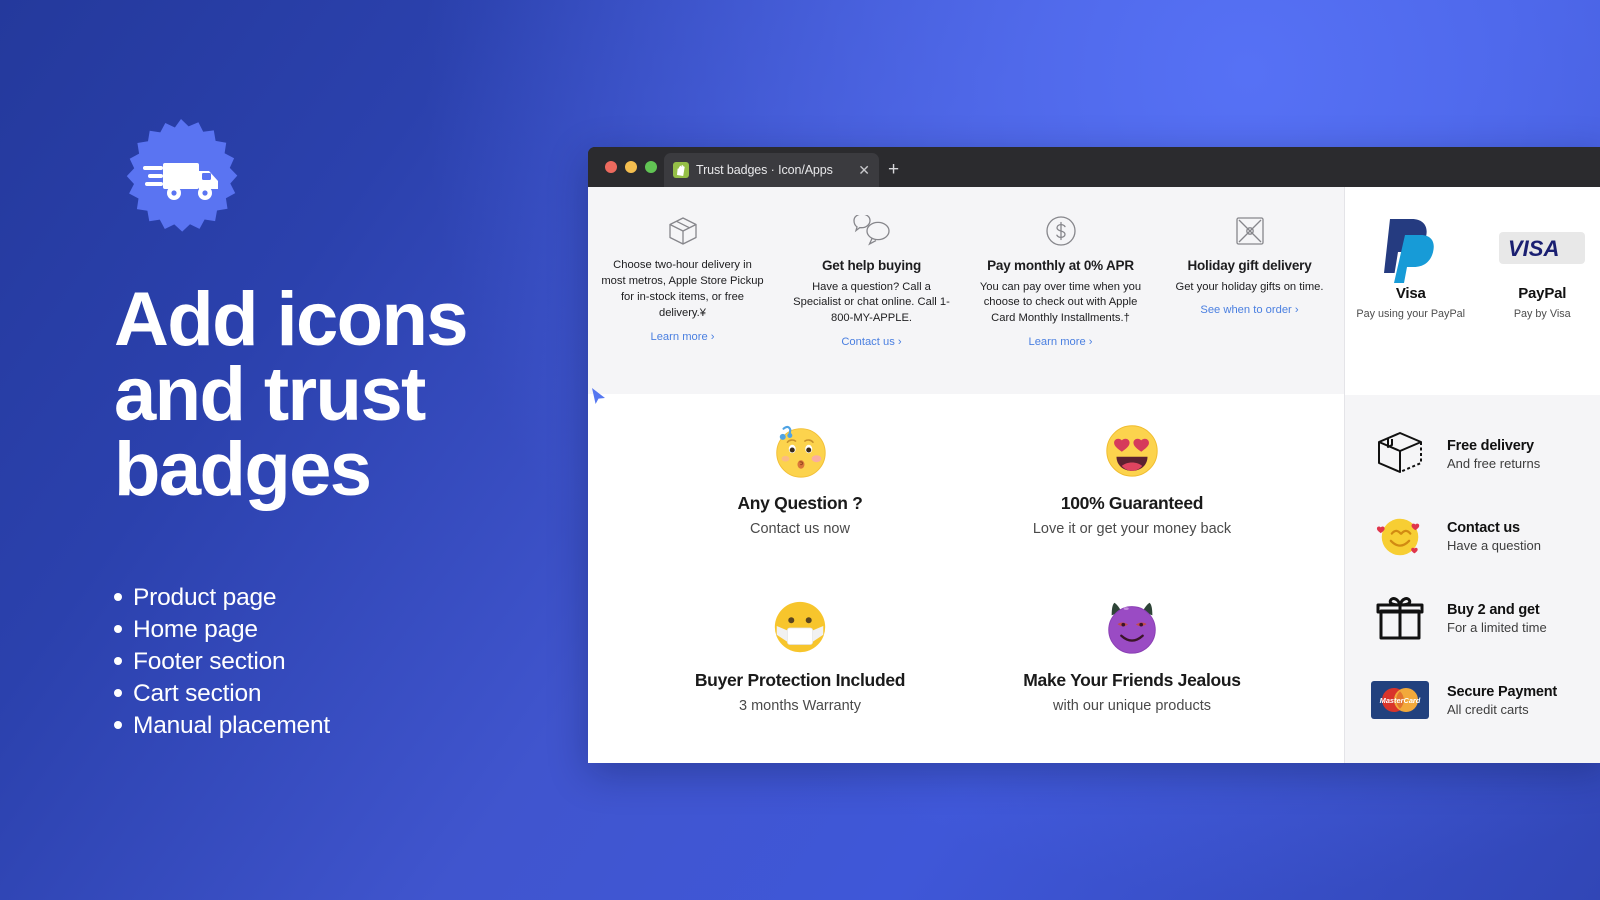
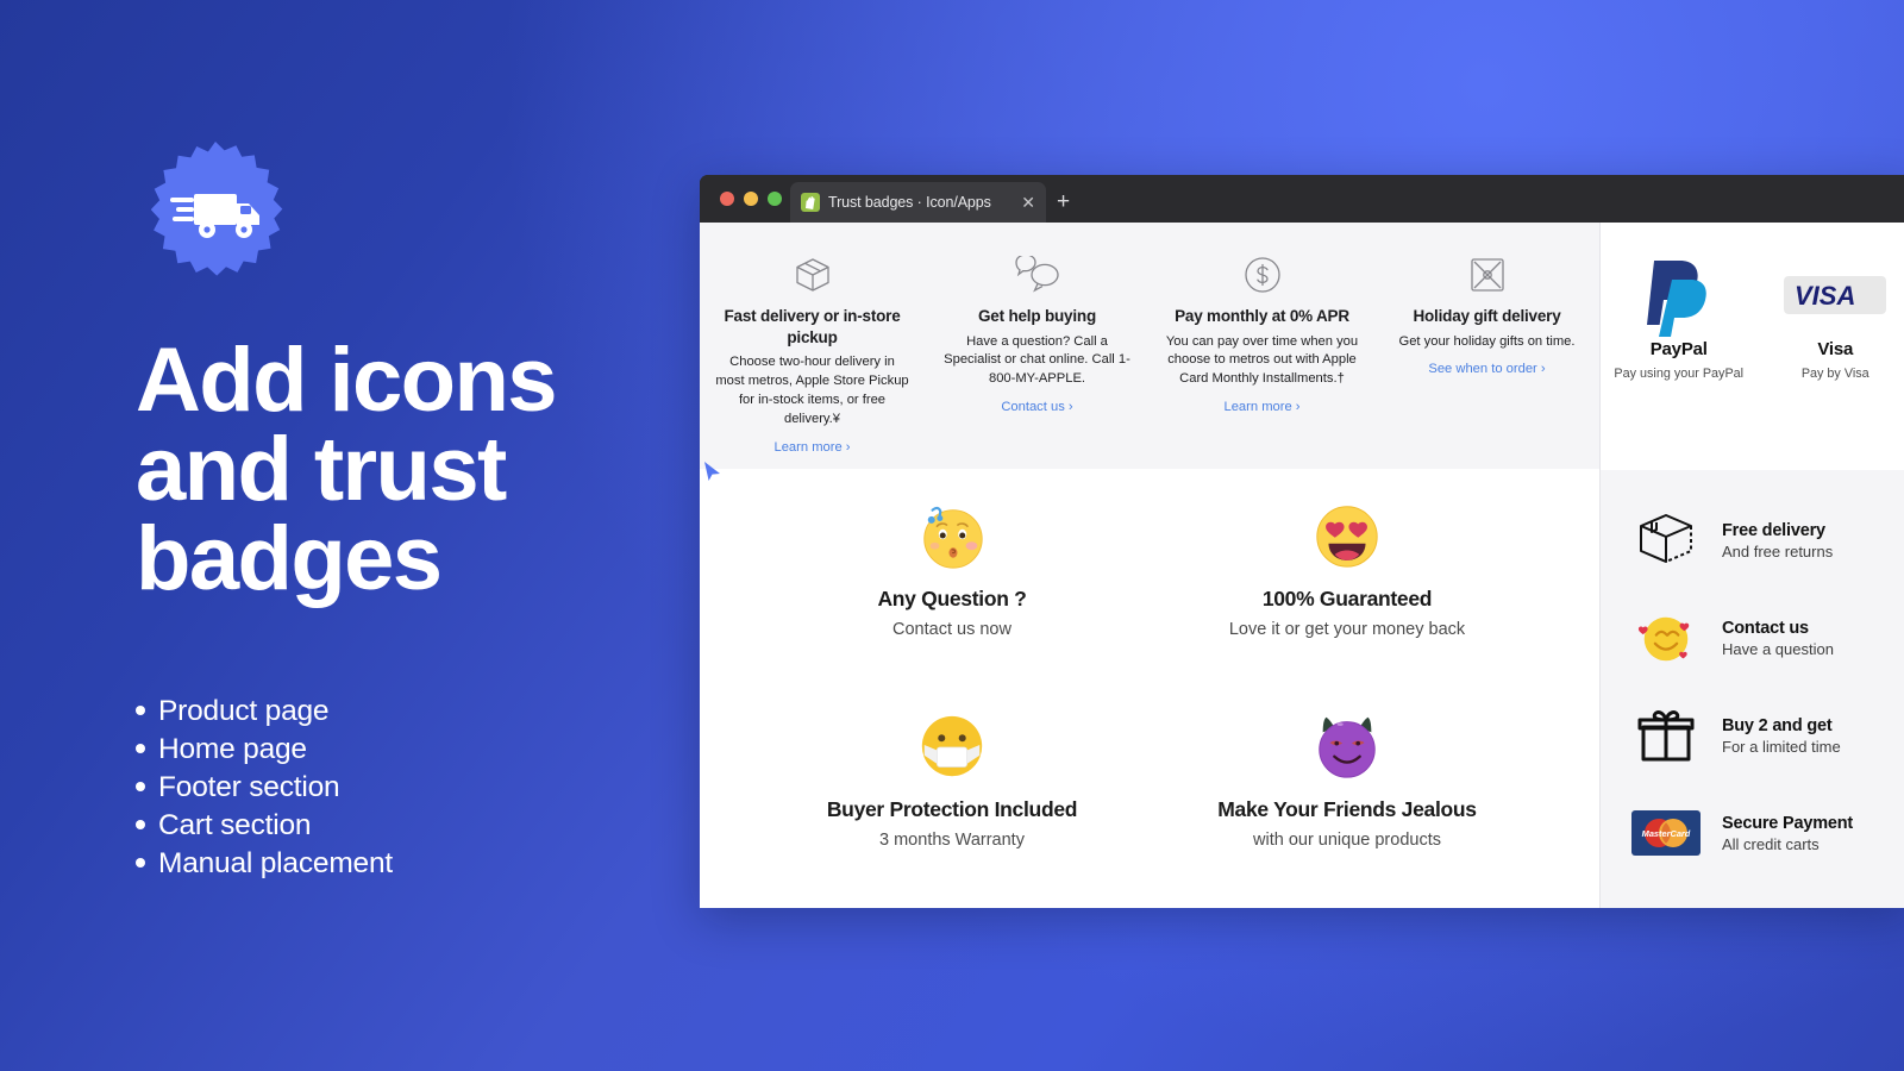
  Add icons
  and trust
  badges
  Product page
  Home page
  Footer section
  Cart section
  Manual placement
  Trust badges · Icon/Apps
  ✕
  +
+ Fast delivery or in-store pickup
  Choose two-hour delivery in most metros, Apple Store Pickup for in-stock items, or free delivery.¥
  Learn more ›
  Get help buying
  Have a question? Call a Specialist or chat online. Call 1-800-MY-APPLE.
  Contact us ›
  Pay monthly at 0% APR
- You can pay over time when you choose to check out with Apple Card Monthly Installments.†
+ You can pay over time when you choose to metros out with Apple Card Monthly Installments.†
  Learn more ›
  Holiday gift delivery
  Get your holiday gifts on time.
  See when to order ›
- Visa
+ PayPal
  Pay using your PayPal
  VISA
- PayPal
+ Visa
  Pay by Visa
  Any Question ?
  Contact us now
  100% Guaranteed
  Love it or get your money back
  Buyer Protection Included
  3 months Warranty
  Make Your Friends Jealous
  with our unique products
  Free delivery
  And free returns
  Contact us
  Have a question
  Buy 2 and get
  For a limited time
  MasterCard
  Secure Payment
  All credit carts
